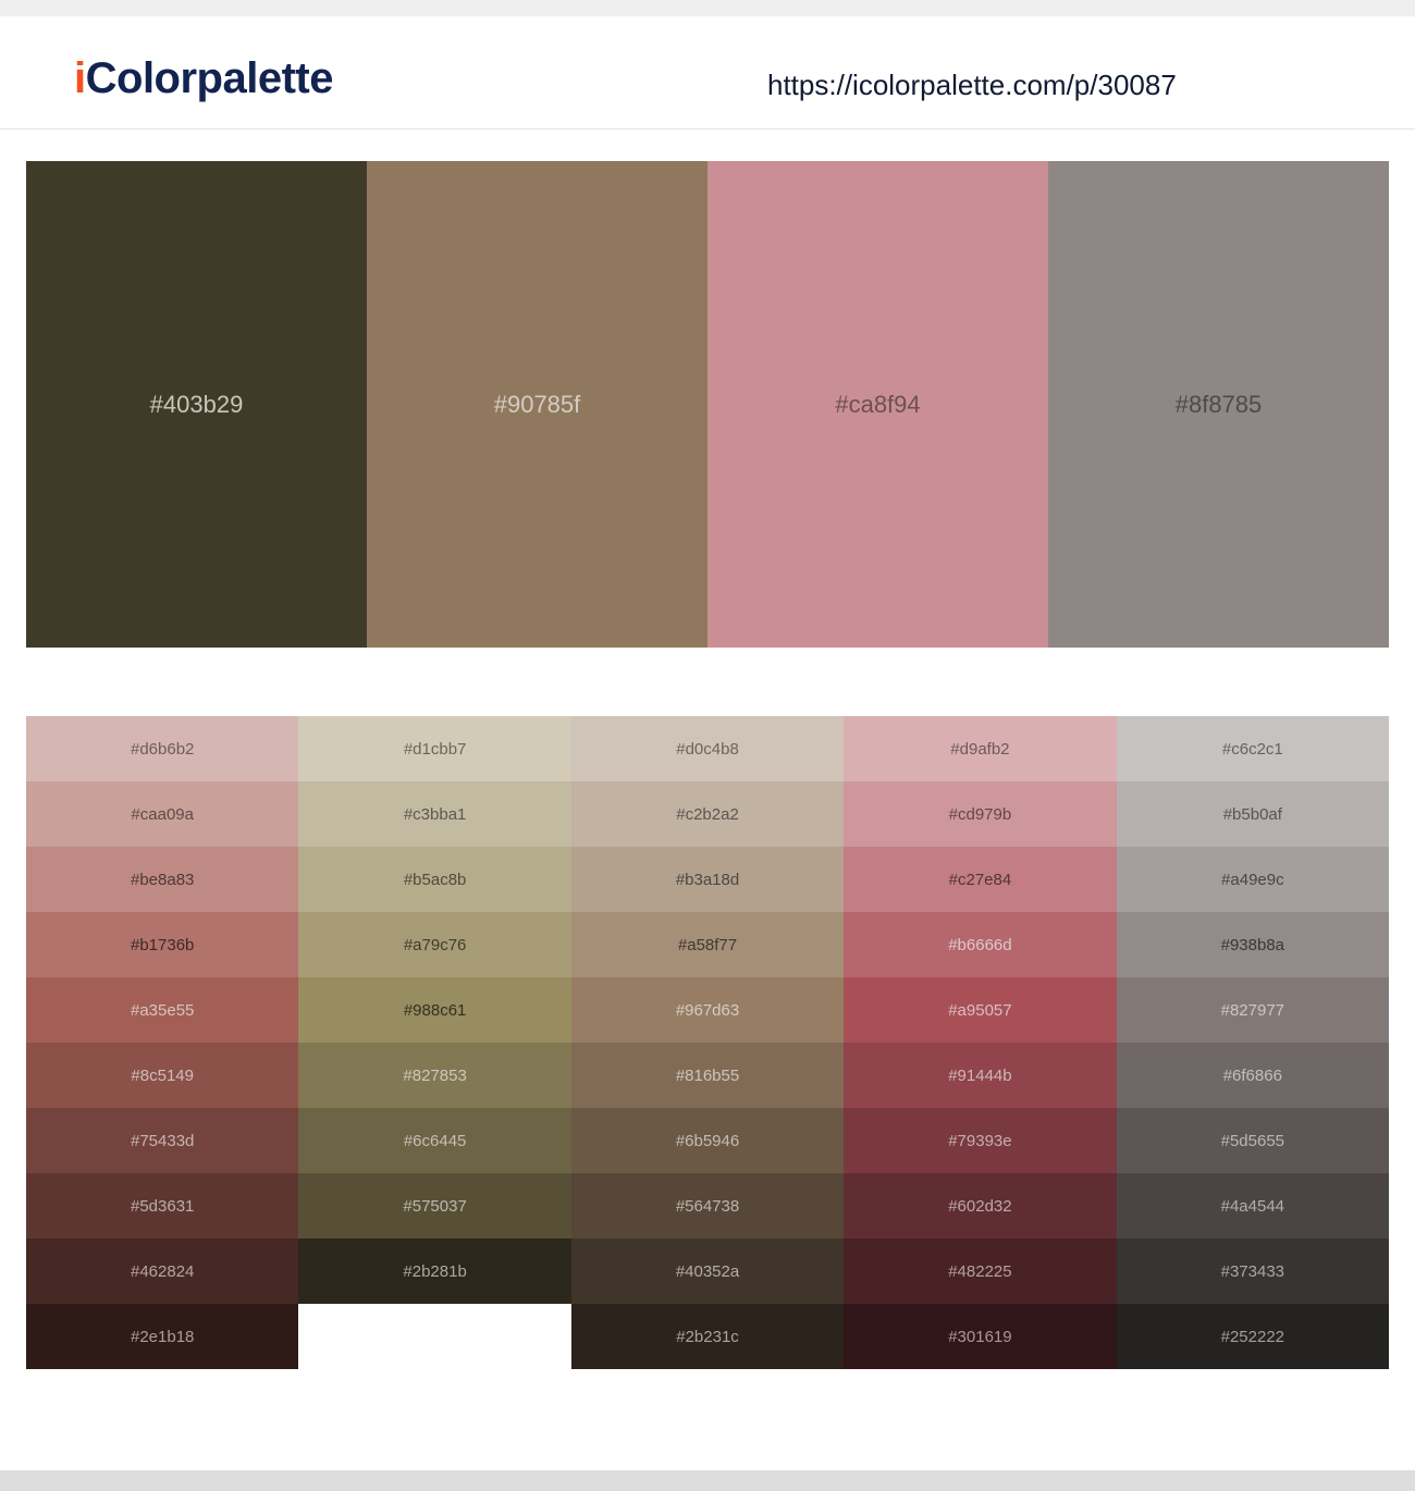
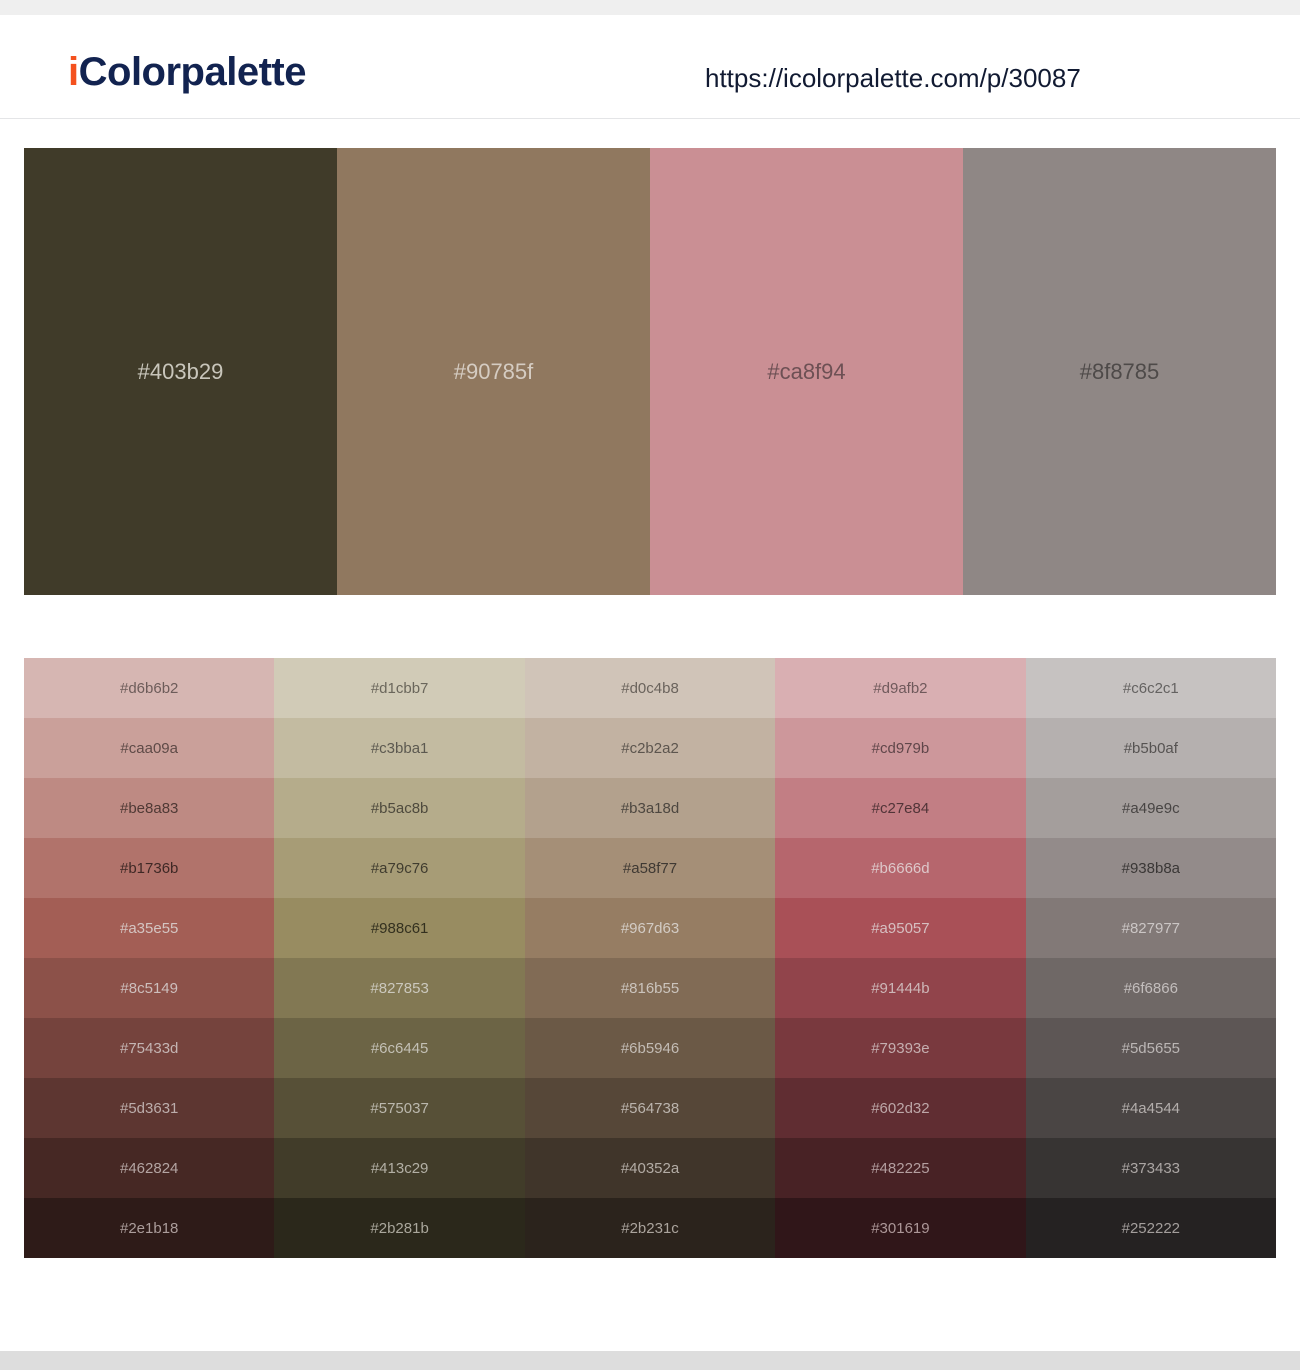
  iColorpalette
  https://icolorpalette.com/p/30087
  #403b29
  #90785f
  #ca8f94
  #8f8785
  #d6b6b2
  #caa09a
  #be8a83
  #b1736b
  #a35e55
  #8c5149
  #75433d
  #5d3631
  #462824
  #2e1b18
  #d1cbb7
  #c3bba1
  #b5ac8b
  #a79c76
  #988c61
  #827853
  #6c6445
  #575037
+ #413c29
  #2b281b
  #d0c4b8
  #c2b2a2
  #b3a18d
  #a58f77
  #967d63
  #816b55
  #6b5946
  #564738
  #40352a
  #2b231c
  #d9afb2
  #cd979b
  #c27e84
  #b6666d
  #a95057
  #91444b
  #79393e
  #602d32
  #482225
  #301619
  #c6c2c1
  #b5b0af
  #a49e9c
  #938b8a
  #827977
  #6f6866
  #5d5655
  #4a4544
  #373433
  #252222
